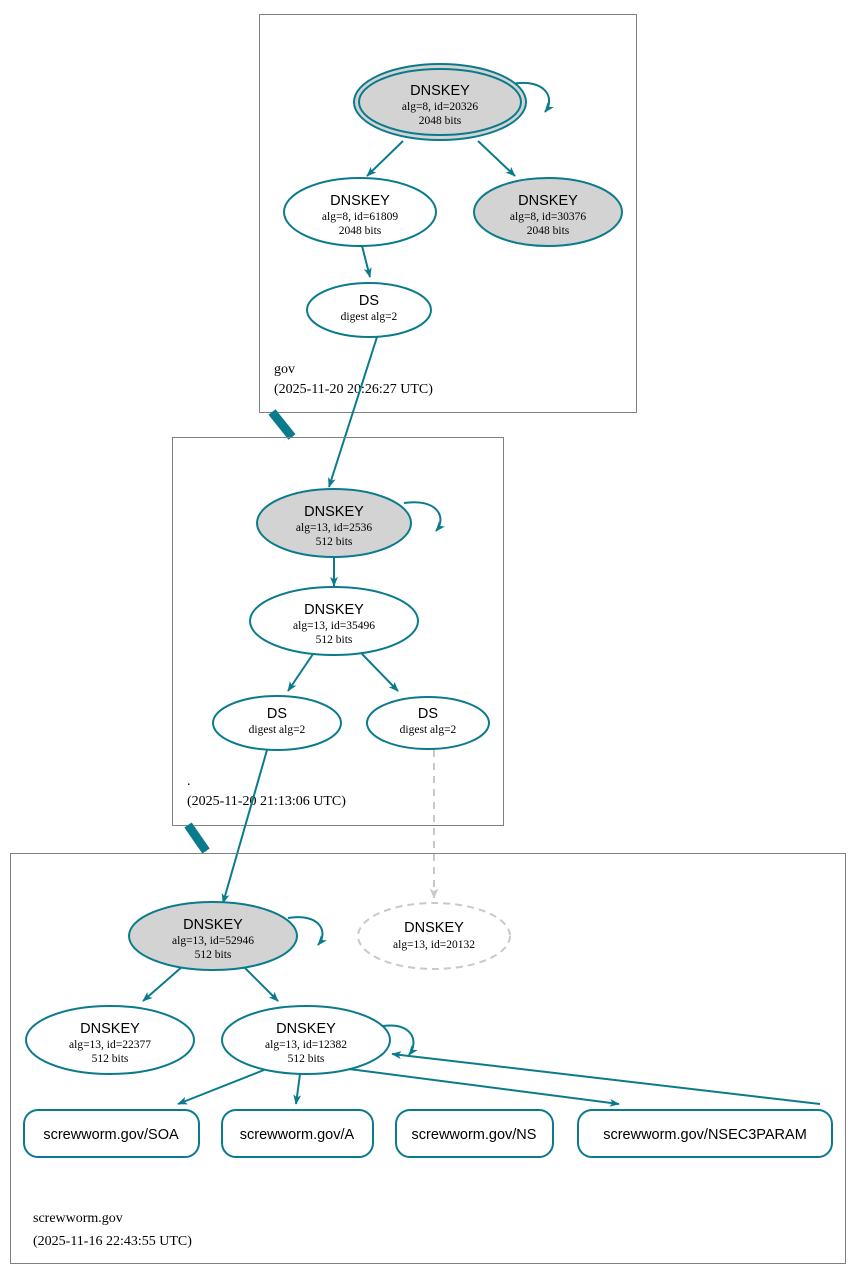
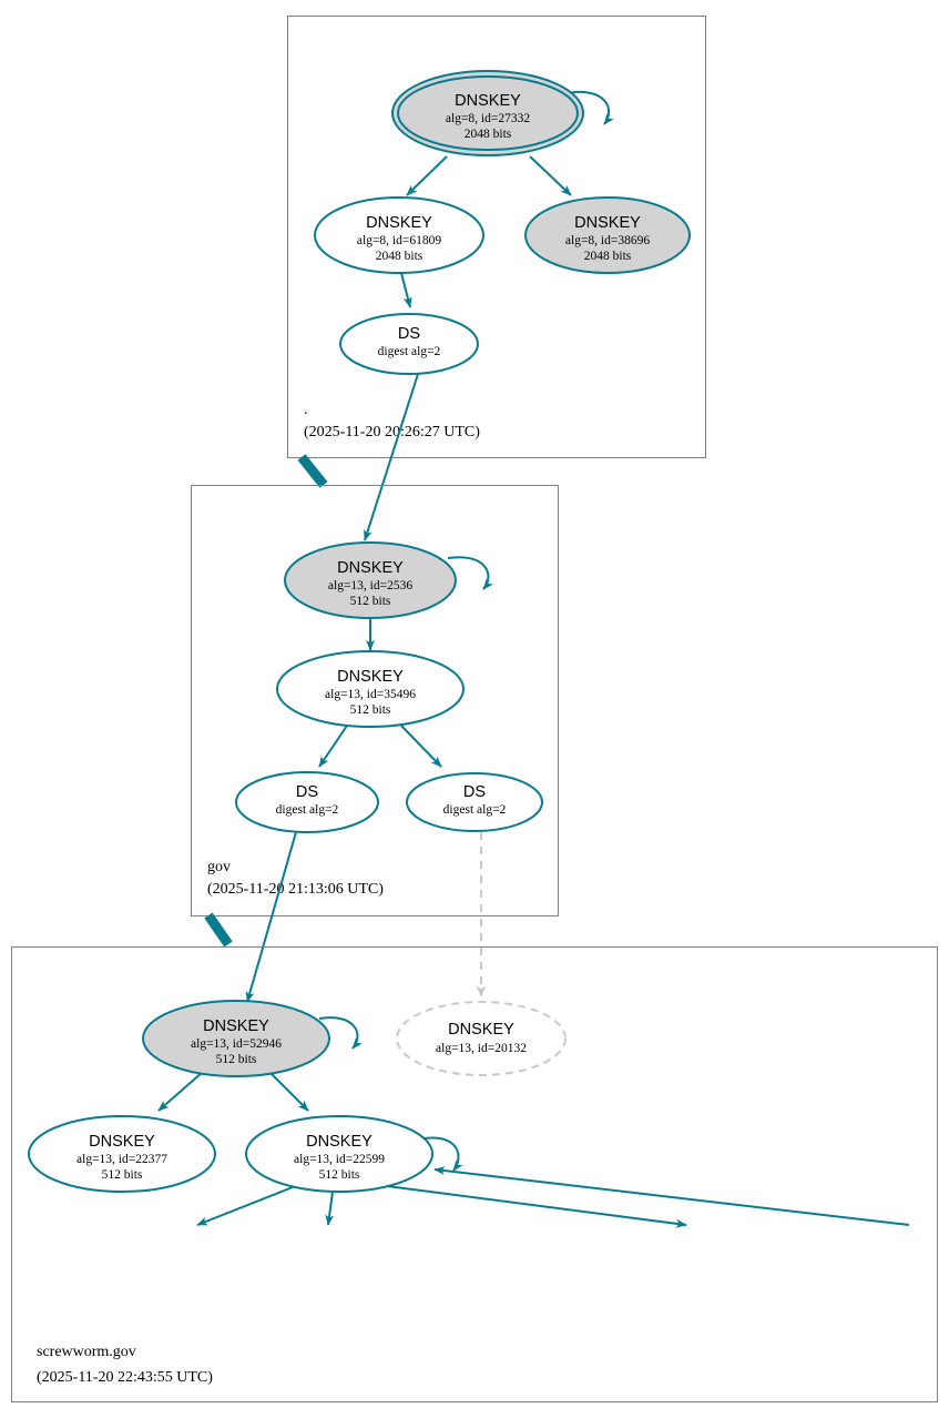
- gov
+ .
  (2025-11-20 20:26:27 UTC)
  DNSKEY
- alg=8, id=20326
+ alg=8, id=27332
  2048 bits
  DNSKEY
  alg=8, id=61809
  2048 bits
  DNSKEY
- alg=8, id=30376
+ alg=8, id=38696
  2048 bits
  DS
  digest alg=2
- .
+ gov
  (2025-11-2 21:13:06 UTC)
  DNSKEY
  alg=13, id=2536
  512 bits
  DNSKEY
  alg=13, id=35496
  512 bits
  DS
  digest alg=2
  DS
  digest alg=2
  screwworm.gov
- (2025-11-16 22:43:55 UTC)
+ (2025-11-20 22:43:55 UTC)
  DNSKEY
  alg=13, id=52946
  512 bits
  DNSKEY
  alg=13, id=20132
  DNSKEY
  alg=13, id=22377
  512 bits
  DNSKEY
- alg=13, id=12382
+ alg=13, id=22599
  512 bits
- screwworm.gov/SOA
- screwworm.gov/A
- screwworm.gov/NS
- screwworm.gov/NSEC3PARAM
